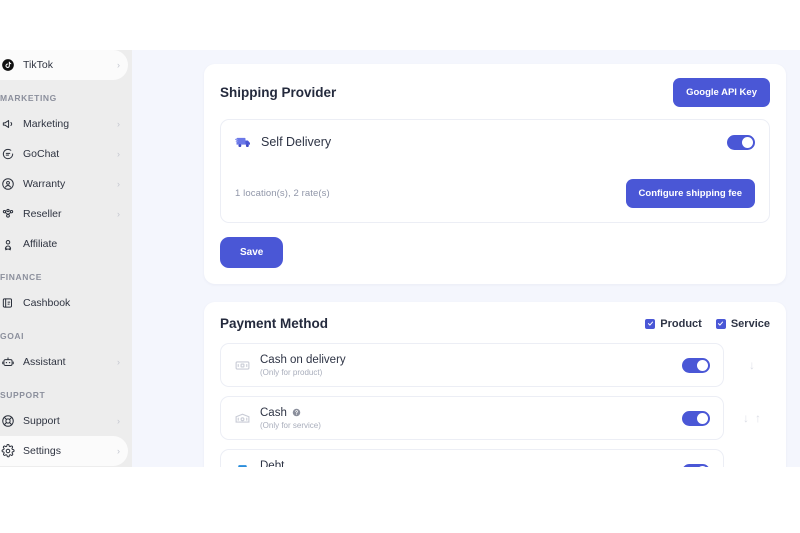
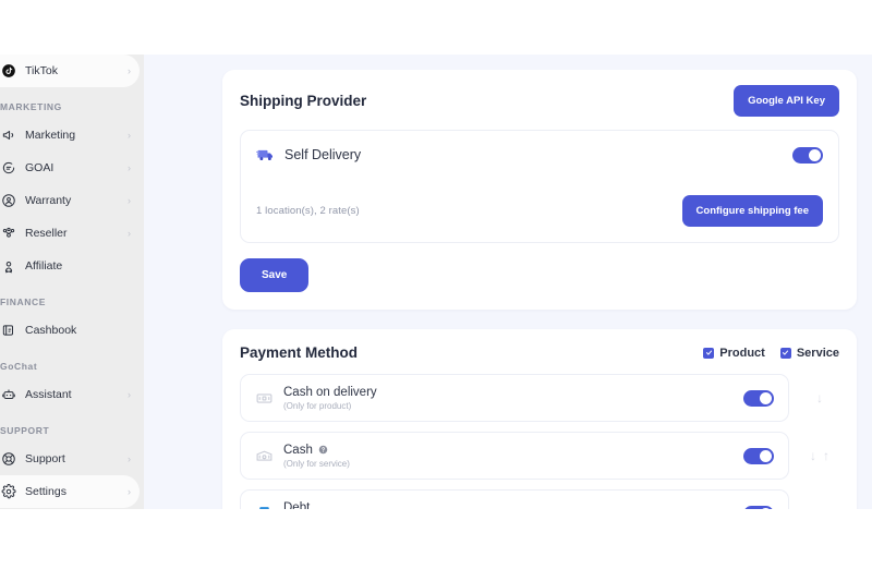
  TikTok
  ›
  MARKETING
  Marketing
  ›
- GoChat
+ GOAI
  ›
  Warranty
  ›
  Reseller
  ›
  Affiliate
  FINANCE
  Cashbook
- GOAI
+ GoChat
  Assistant
  ›
  SUPPORT
  Support
  ›
  Settings
  ›
  Shipping Provider
  Google API Key
  Self Delivery
  1 location(s), 2 rate(s)
  Configure shipping fee
  Save
  Payment Method
  Product
  Service
  Cash on delivery
  (Only for product)
  ↓
  Cash
  (Only for service)
  ↓
  ↑
  Debt
